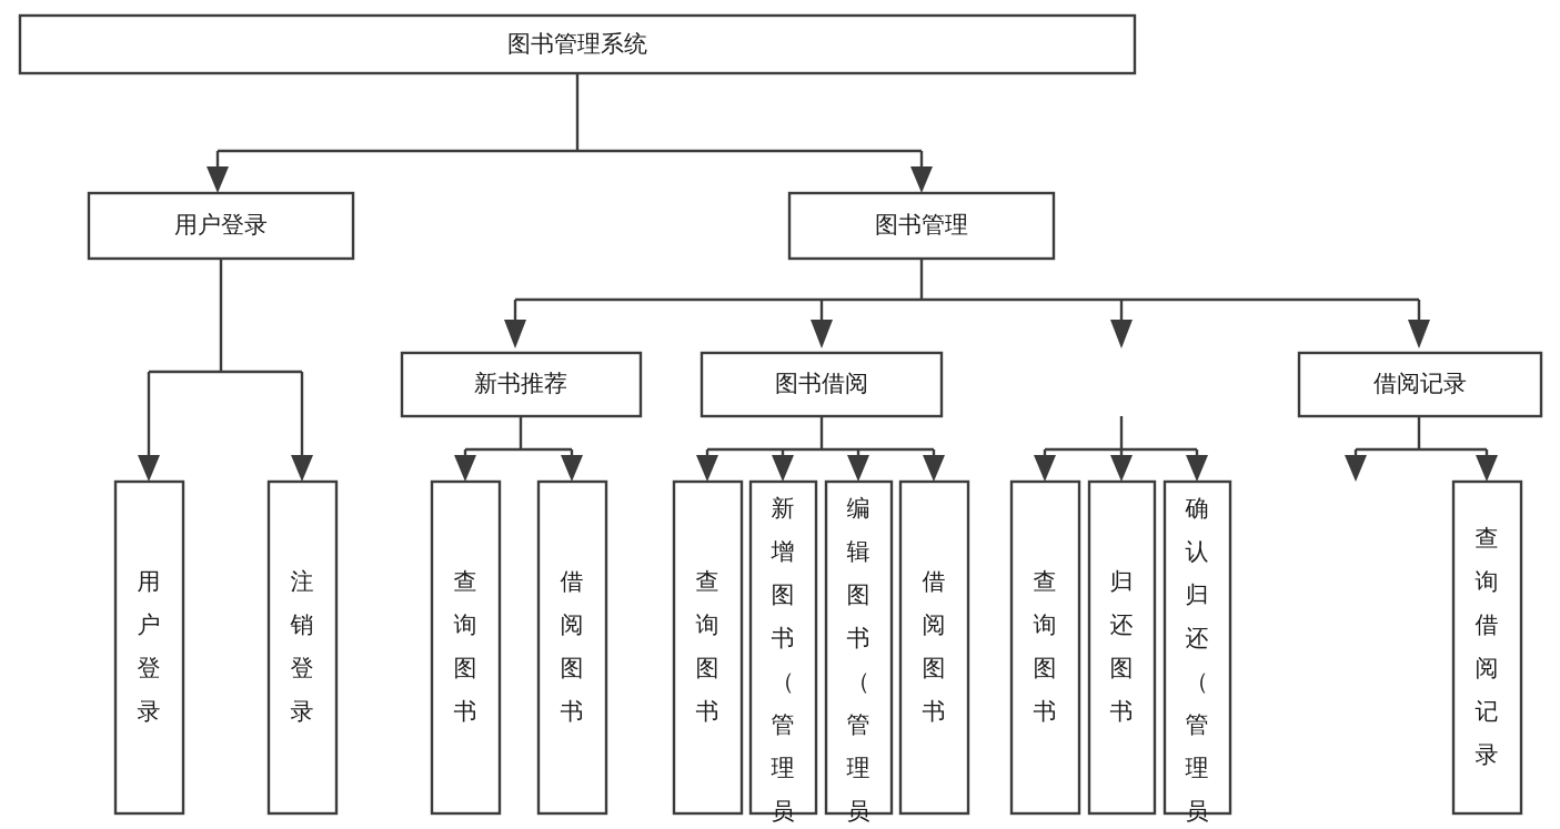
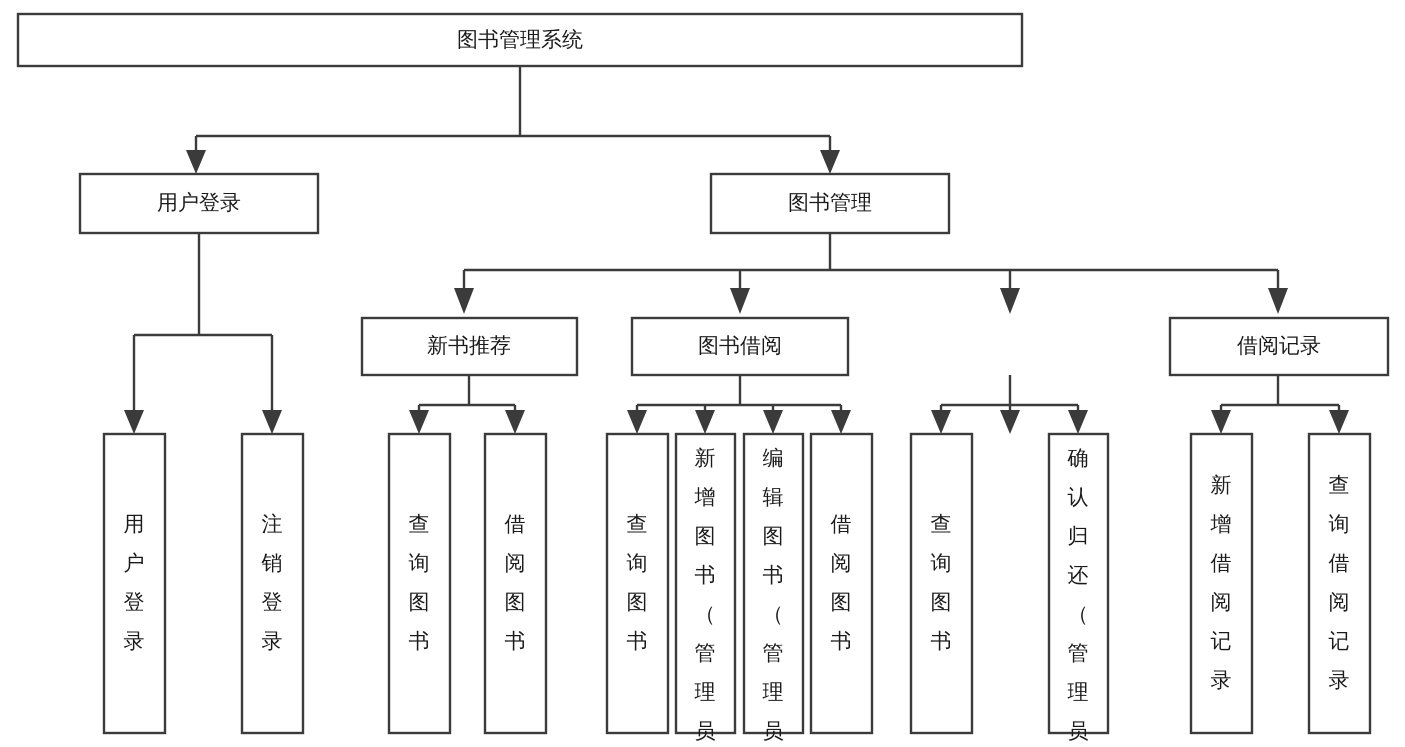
  图书管理系统
  用户登录
  图书管理
  新书推荐
  图书借阅
  借阅记录
  用户登录
  注销登录
  查询图书
  借阅图书
  查询图书
  新增图书（管理员
  编辑图书（管理员
  借阅图书
  查询图书
- 归还图书
  确认归还（管理员
+ 新增借阅记录
  查询借阅记录
